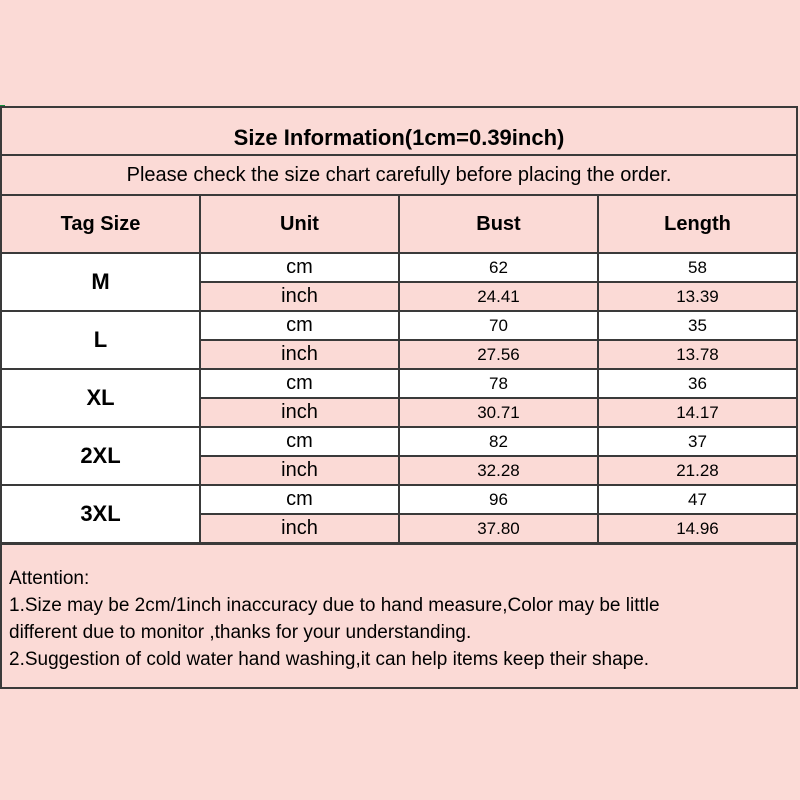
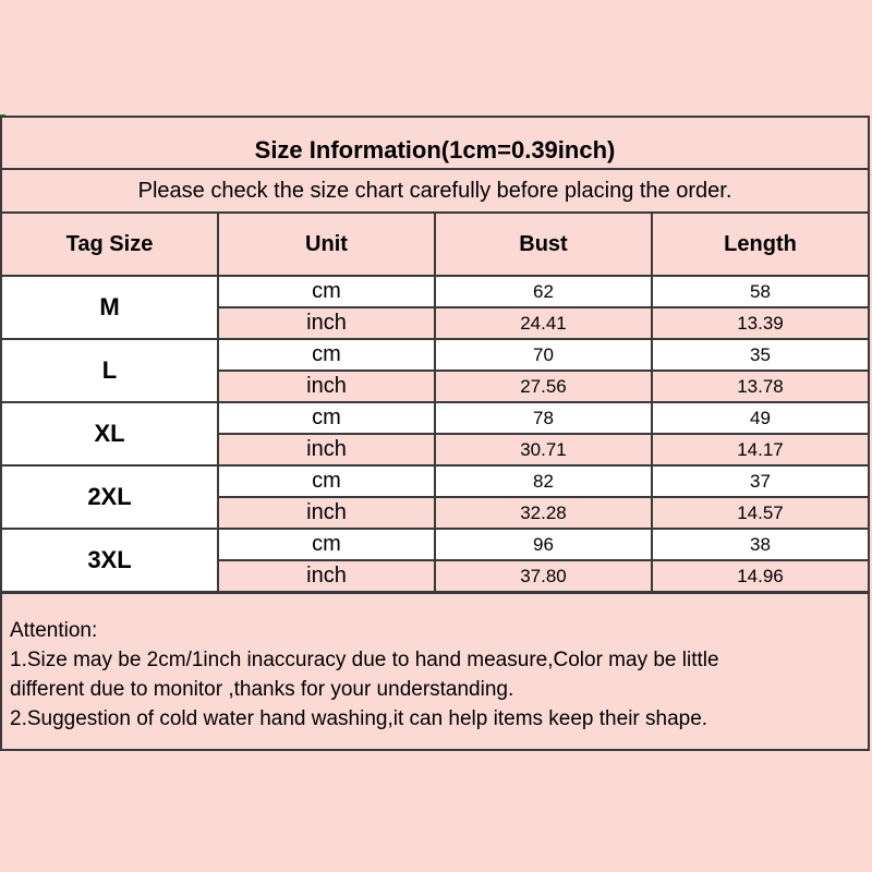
  Size Information(1cm=0.39inch)
  Please check the size chart carefully before placing the order.
  Tag Size	Unit	Bust	Length
  M	cm	62	58
  inch	24.41	13.39
  L	cm	70	35
  inch	27.56	13.78
- XL	cm	78	36
+ XL	cm	78	49
  inch	30.71	14.17
  2XL	cm	82	37
- inch	32.28	21.28
+ inch	32.28	14.57
- 3XL	cm	96	47
+ 3XL	cm	96	38
  inch	37.80	14.96
  Attention: 1.Size may be 2cm/1inch inaccuracy due to hand measure,Color may be littledifferent due to monitor ,thanks for your understanding.2.Suggestion of cold water hand washing,it can help items keep their shape.
